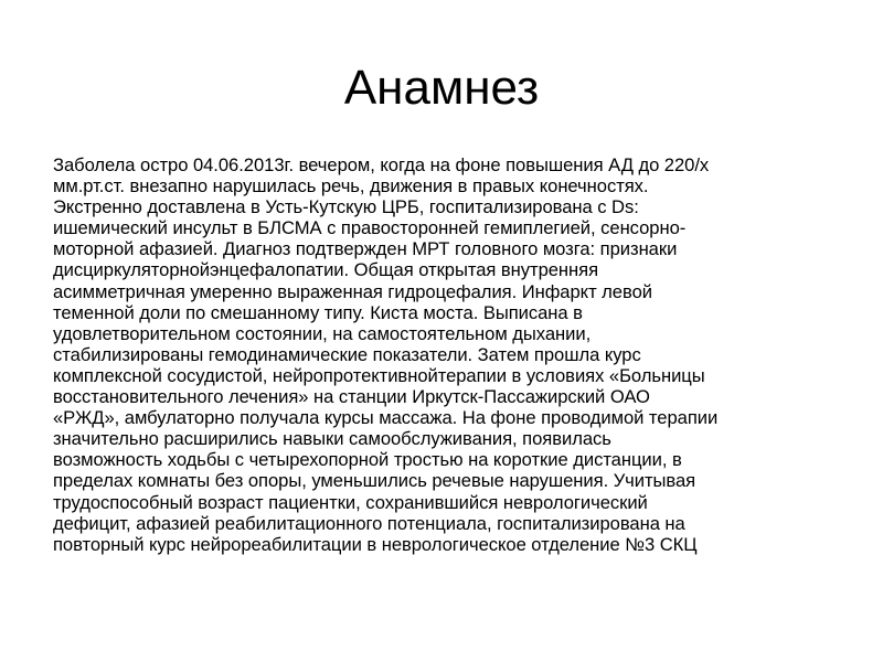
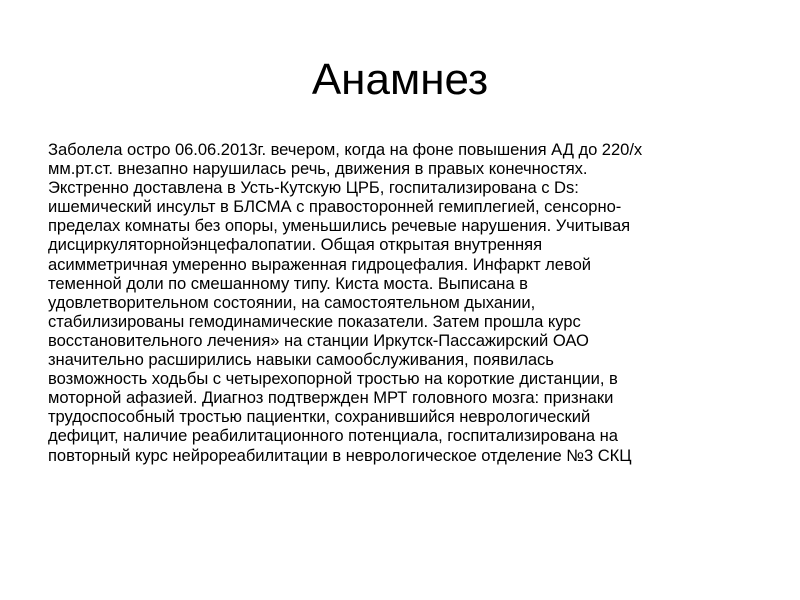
  Анамнез
- Заболела остро 04.06.2013г. вечером, когда на фоне повышения АД до 220/х
+ Заболела остро 06.06.2013г. вечером, когда на фоне повышения АД до 220/х
  мм.рт.ст. внезапно нарушилась речь, движения в правых конечностях.
  Экстренно доставлена в Усть-Кутскую ЦРБ, госпитализирована с Ds:
  ишемический инсульт в БЛСМА с правосторонней гемиплегией, сенсорно-
- моторной афазией. Диагноз подтвержден МРТ головного мозга: признаки
+ пределах комнаты без опоры, уменьшились речевые нарушения. Учитывая
  дисциркуляторнойэнцефалопатии. Общая открытая внутренняя
  асимметричная умеренно выраженная гидроцефалия. Инфаркт левой
  теменной доли по смешанному типу. Киста моста. Выписана в
  удовлетворительном состоянии, на самостоятельном дыхании,
  стабилизированы гемодинамические показатели. Затем прошла курс
- комплексной сосудистой, нейропротективнойтерапии в условиях «Больницы
  восстановительного лечения» на станции Иркутск-Пассажирский ОАО
- «РЖД», амбулаторно получала курсы массажа. На фоне проводимой терапии
  значительно расширились навыки самообслуживания, появилась
  возможность ходьбы с четырехопорной тростью на короткие дистанции, в
- пределах комнаты без опоры, уменьшились речевые нарушения. Учитывая
+ моторной афазией. Диагноз подтвержден МРТ головного мозга: признаки
- трудоспособный возраст пациентки, сохранившийся неврологический
+ трудоспособный тростью пациентки, сохранившийся неврологический
- дефицит, афазией реабилитационного потенциала, госпитализирована на
+ дефицит, наличие реабилитационного потенциала, госпитализирована на
  повторный курс нейрореабилитации в неврологическое отделение №3 СКЦ
